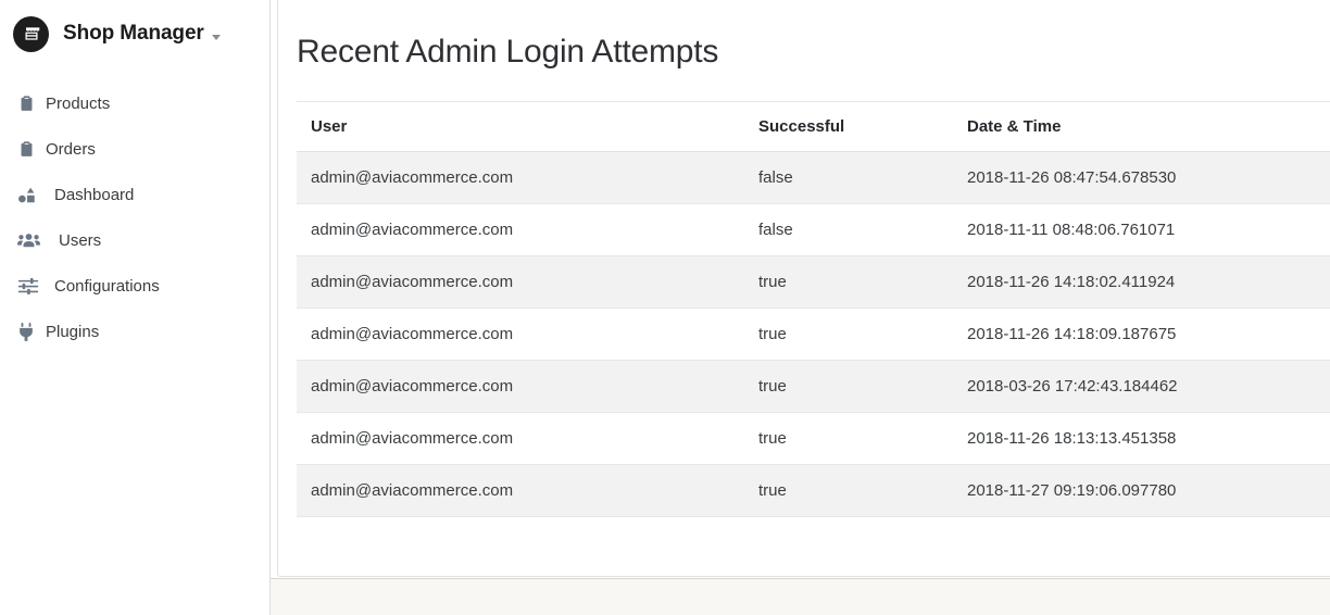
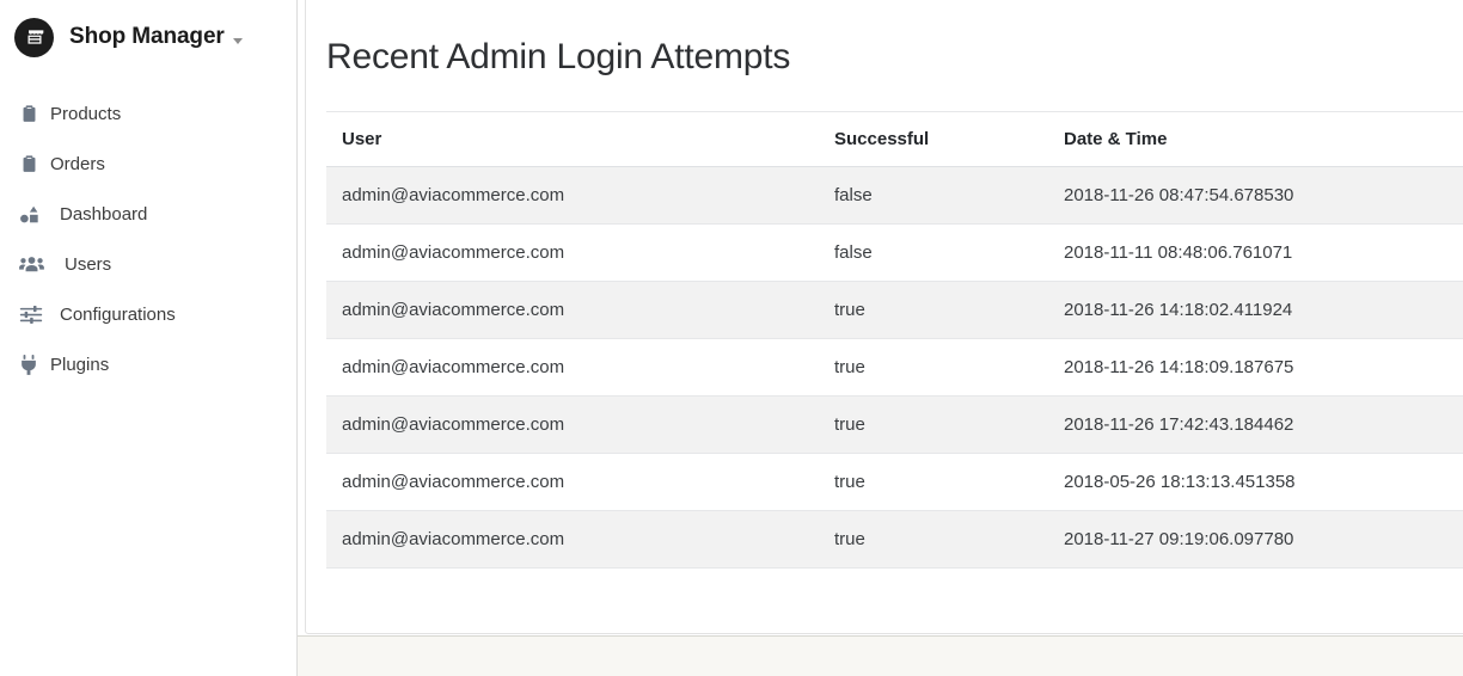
  Shop Manager
  Products
  Orders
  Dashboard
  Users
  Configurations
  Plugins
  Recent Admin Login Attempts
  User	Successful	Date & Time
  admin@aviacommerce.com	false	2018-11-26 08:47:54.678530
  admin@aviacommerce.com	false	2018-11-11 08:48:06.761071
  admin@aviacommerce.com	true	2018-11-26 14:18:02.411924
  admin@aviacommerce.com	true	2018-11-26 14:18:09.187675
- admin@aviacommerce.com	true	2018-03-26 17:42:43.184462
+ admin@aviacommerce.com	true	2018-11-26 17:42:43.184462
- admin@aviacommerce.com	true	2018-11-26 18:13:13.451358
+ admin@aviacommerce.com	true	2018-05-26 18:13:13.451358
  admin@aviacommerce.com	true	2018-11-27 09:19:06.097780
